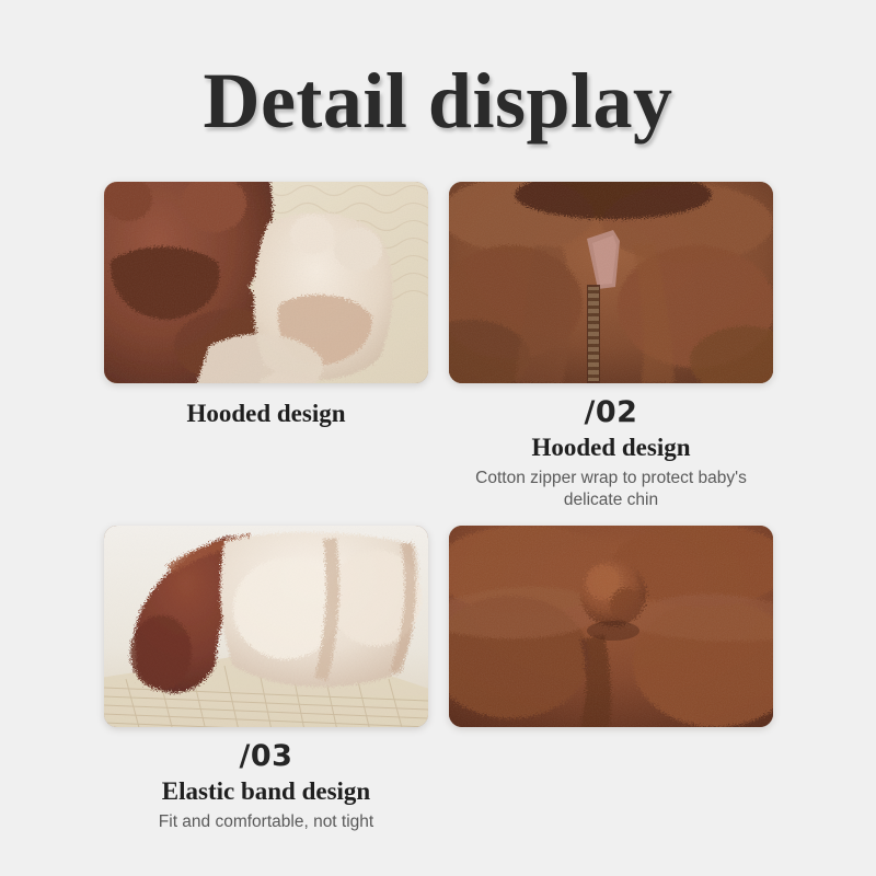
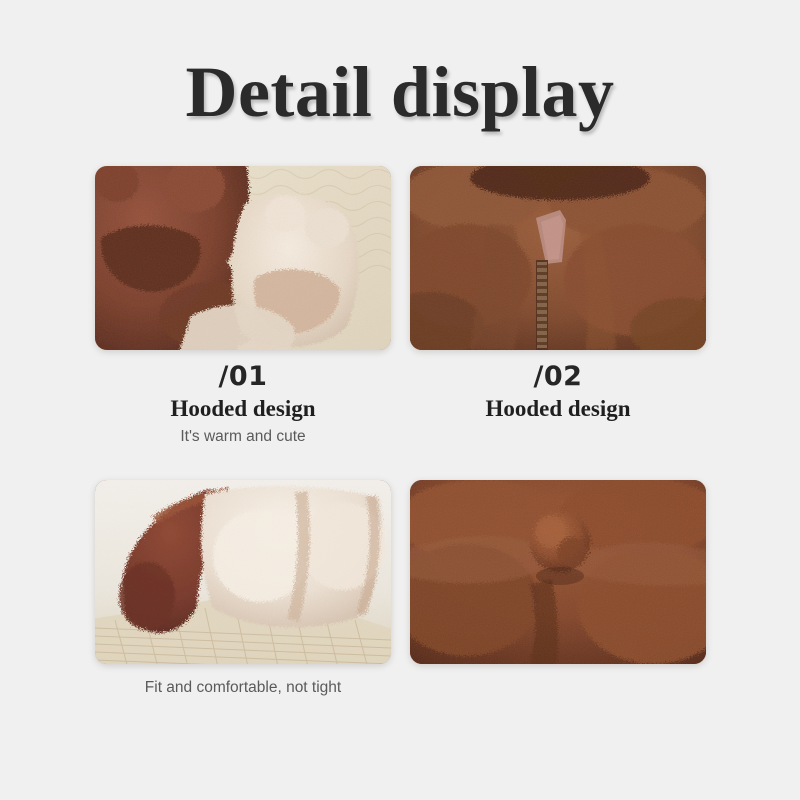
  Detail display
+ /01
  Hooded design
+ It's warm and cute
  /02
  Hooded design
- Cotton zipper wrap to protect baby's
- delicate chin
- /03
- Elastic band design
  Fit and comfortable, not tight
